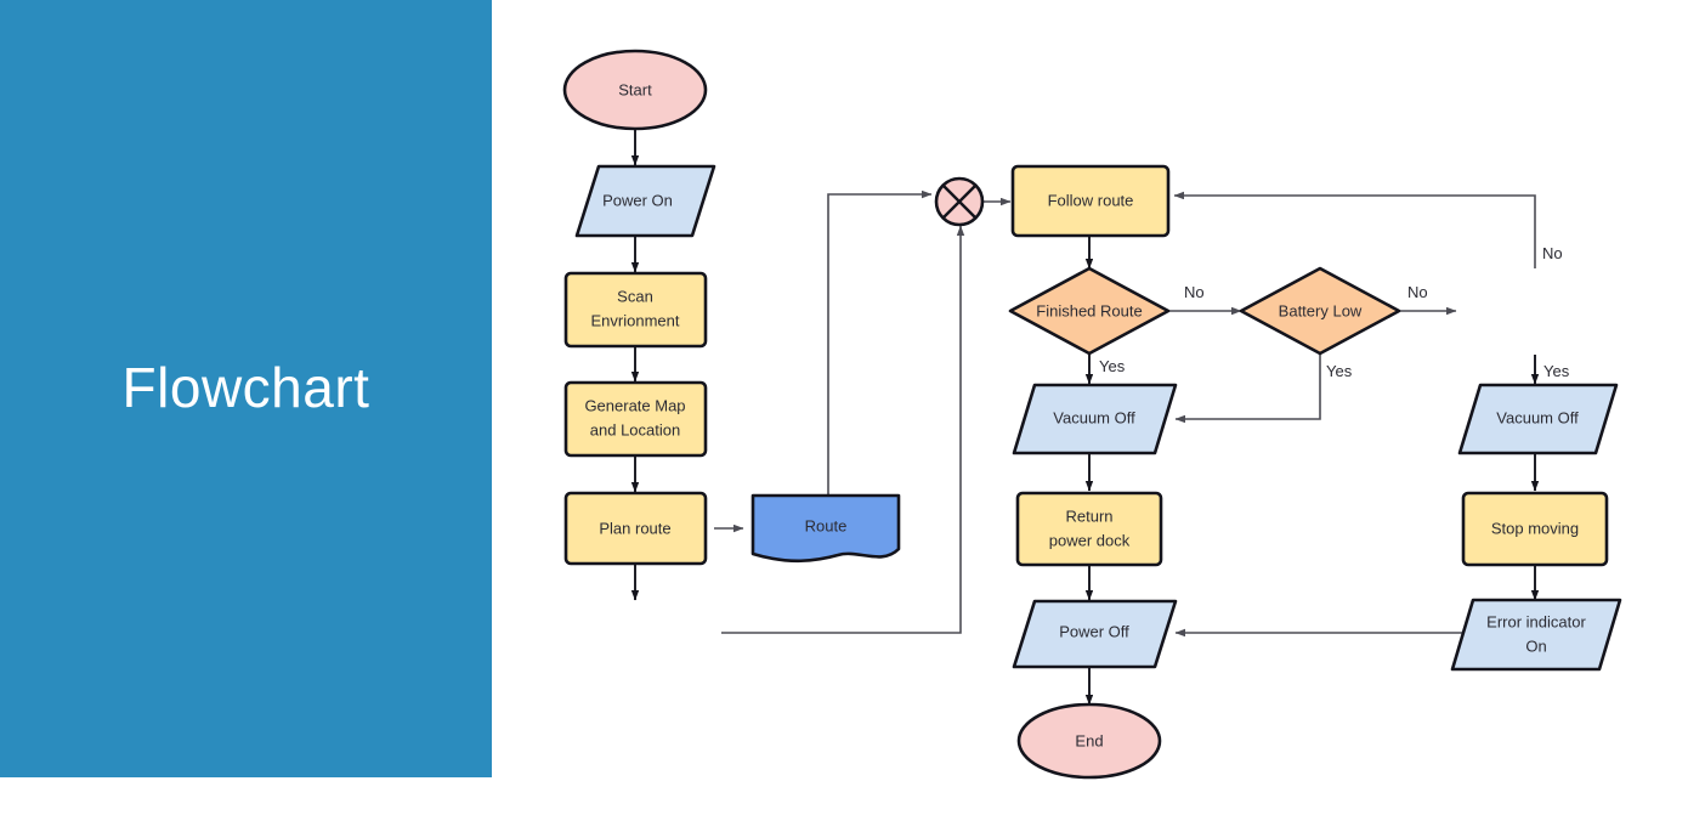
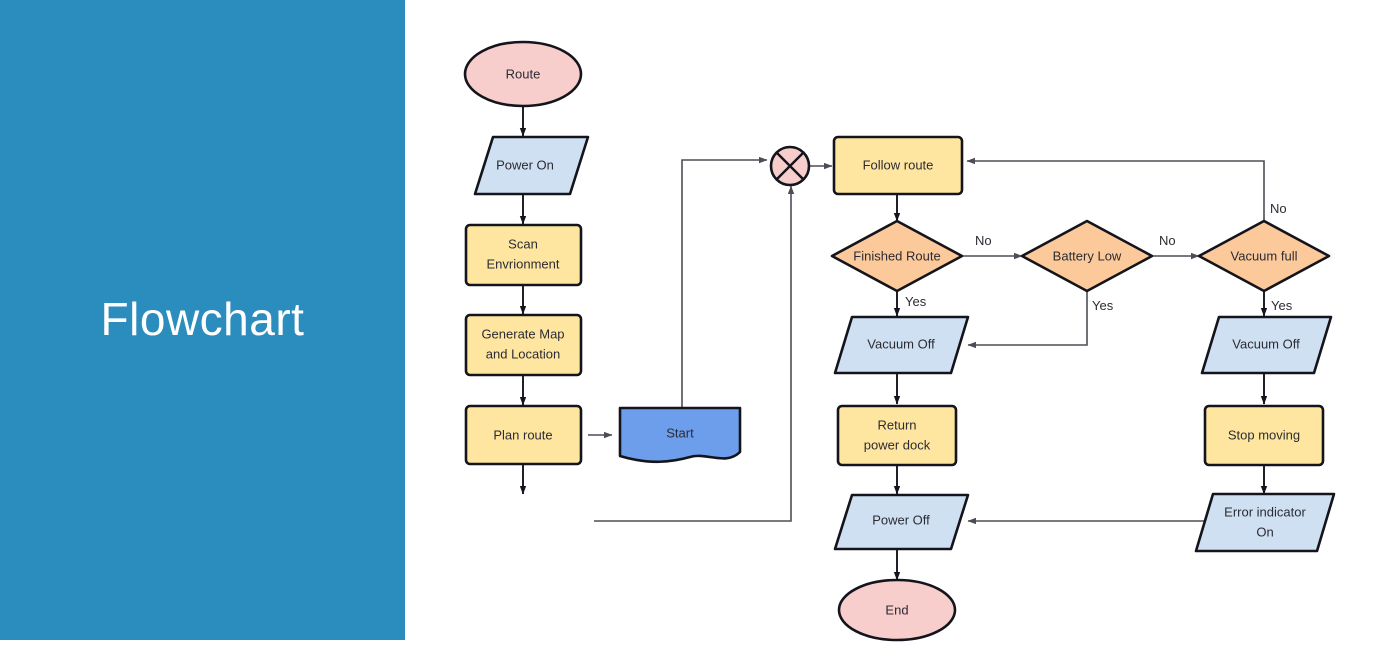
  Flowchart
- Start
+ Route
  Power On
  Scan
  Envrionment
  Generate Map
  and Location
  Plan route
- Route
+ Start
  Follow route
  Finished Route
  Battery Low
+ Vacuum full
  Vacuum Off
  Vacuum Off
  Return
  power dock
  Stop moving
  Power Off
  Error indicator
  On
  End
  No
  Yes
  No
  Yes
  No
  Yes
